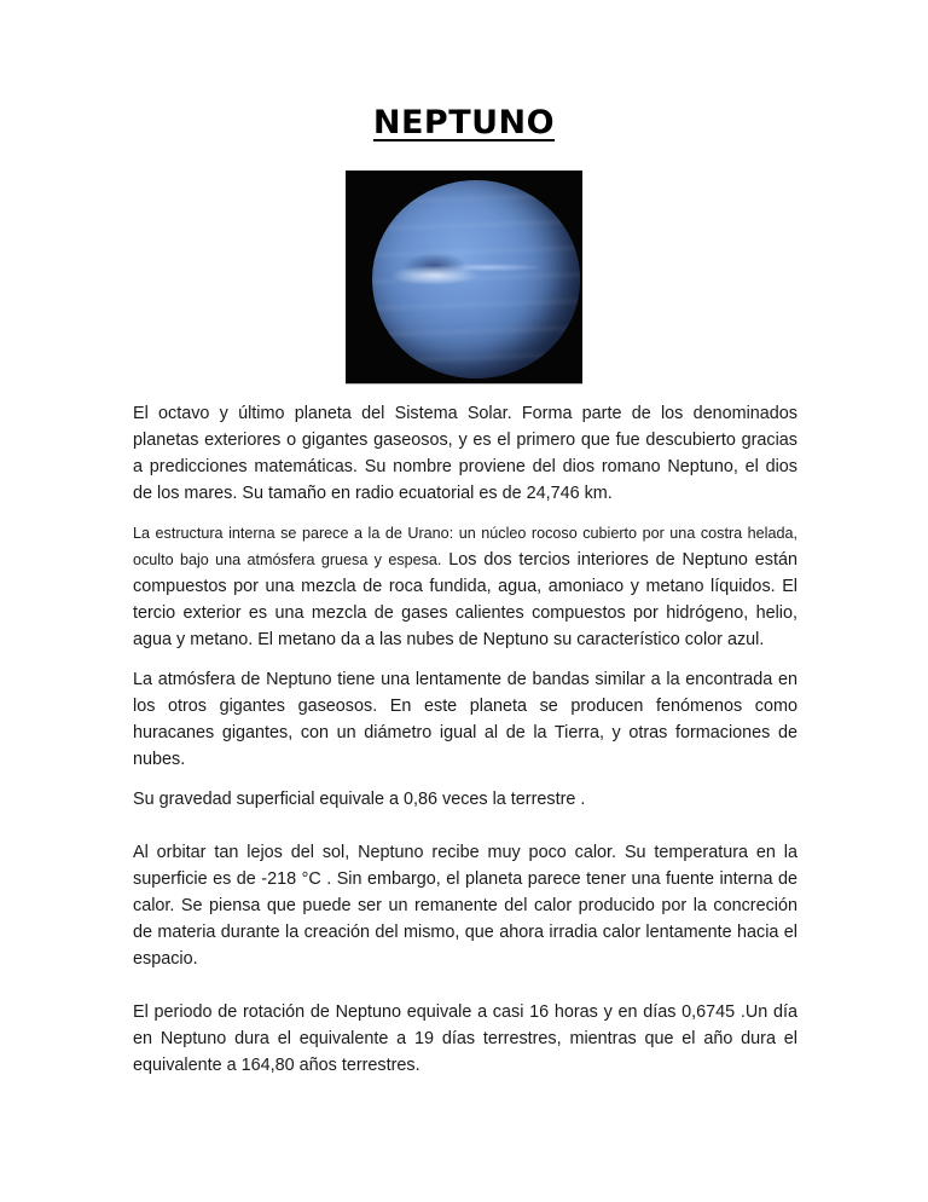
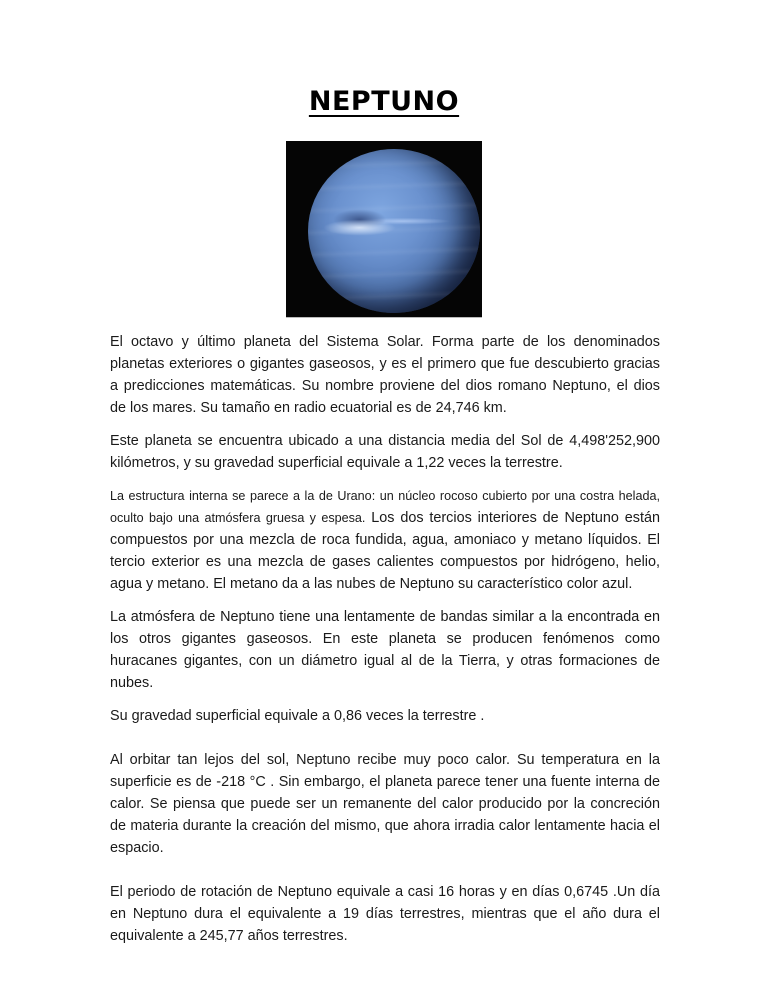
  NEPTUNO
  El octavo y último planeta del Sistema Solar. Forma parte de los denominados planetas exteriores o gigantes gaseosos, y es el primero que fue descubierto gracias a predicciones matemáticas. Su nombre proviene del dios romano Neptuno, el dios de los mares. Su tamaño en radio ecuatorial es de 24,746 km.
+ Este planeta se encuentra ubicado a una distancia media del Sol de 4,498'252,900 kilómetros, y su gravedad superficial equivale a 1,22 veces la terrestre.
  La estructura interna se parece a la de Urano: un núcleo rocoso cubierto por una costra helada, oculto bajo una atmósfera gruesa y espesa. Los dos tercios interiores de Neptuno están compuestos por una mezcla de roca fundida, agua, amoniaco y metano líquidos. El tercio exterior es una mezcla de gases calientes compuestos por hidrógeno, helio, agua y metano. El metano da a las nubes de Neptuno su característico color azul.
  La atmósfera de Neptuno tiene una lentamente de bandas similar a la encontrada en los otros gigantes gaseosos. En este planeta se producen fenómenos como huracanes gigantes, con un diámetro igual al de la Tierra, y otras formaciones de nubes.
  Su gravedad superficial equivale a 0,86 veces la terrestre .
  Al orbitar tan lejos del sol, Neptuno recibe muy poco calor. Su temperatura en la superficie es de -218 °C . Sin embargo, el planeta parece tener una fuente interna de calor. Se piensa que puede ser un remanente del calor producido por la concreción de materia durante la creación del mismo, que ahora irradia calor lentamente hacia el espacio.
- El periodo de rotación de Neptuno equivale a casi 16 horas y en días 0,6745 .Un día en Neptuno dura el equivalente a 19 días terrestres, mientras que el año dura el equivalente a 164,80 años terrestres.
+ El periodo de rotación de Neptuno equivale a casi 16 horas y en días 0,6745 .Un día en Neptuno dura el equivalente a 19 días terrestres, mientras que el año dura el equivalente a 245,77 años terrestres.
